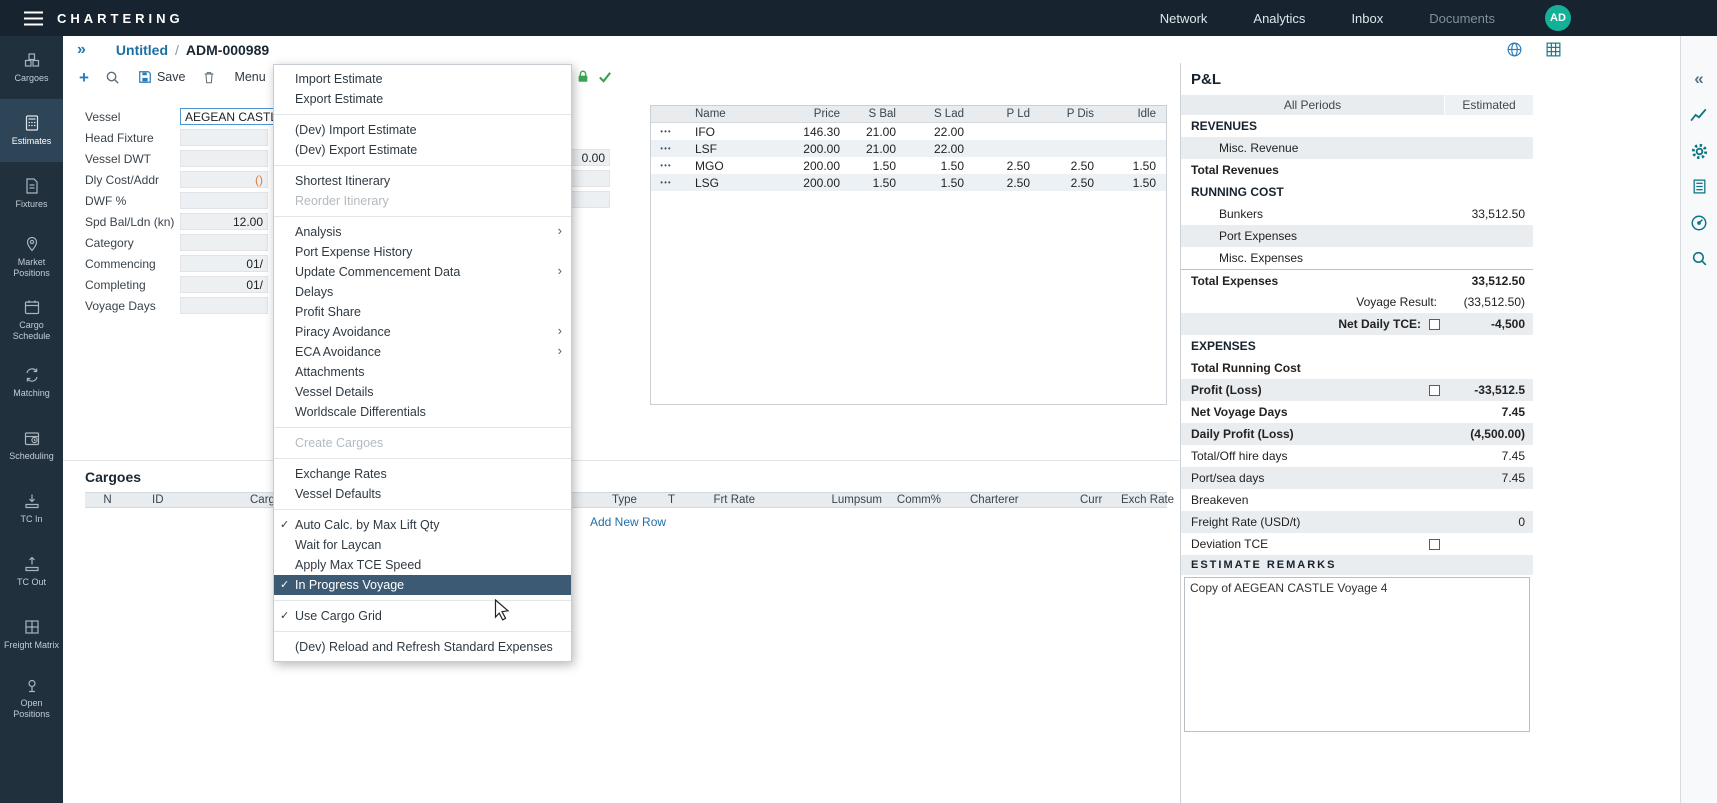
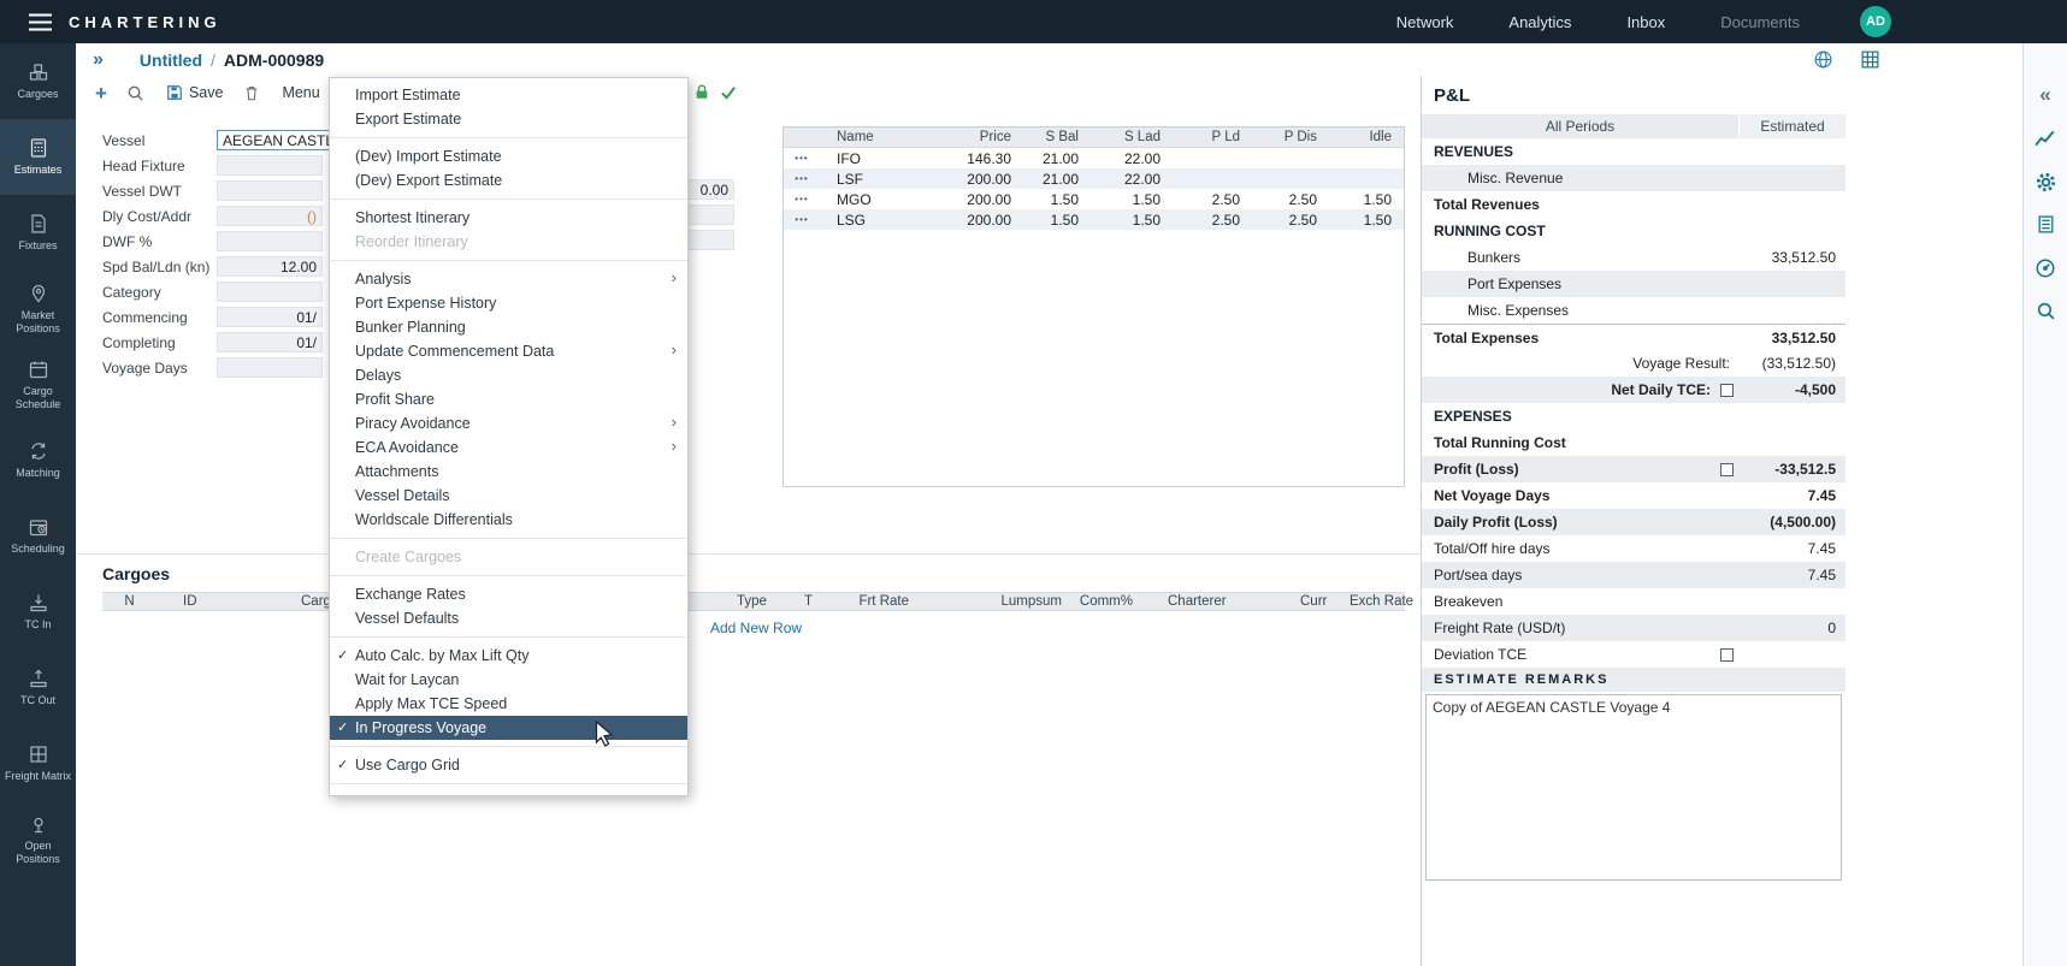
  CHARTERING
  Network
  Analytics
  Inbox
  Documents
  AD
  Cargoes
  Estimates
  Fixtures
  Market Positions
  Cargo Schedule
  Matching
  Scheduling
  TC In
  TC Out
  Freight Matrix
  Open Positions
  »
  Untitled
  /
  ADM-000989
  +
  Save
  Menu
  Vessel
  AEGEAN CAST
  Head Fixture
  Vessel DWT
  Dly Cost/Addr
  ()
  DWF %
  Spd Bal/Ldn (kn)
  12.00
  Category
  Commencing
  01/
  Completing
  01/
  Voyage Days
  0.00
  Name
  Price
  S Bal
  S Lad
  P Ld
  P Dis
  Idle
  •••
  IFO
  146.30
  21.00
  22.00
  •••
  LSF
  200.00
  21.00
  22.00
  •••
  MGO
  200.00
  1.50
  1.50
  2.50
  2.50
  1.50
  •••
  LSG
  200.00
  1.50
  1.50
  2.50
  2.50
  1.50
  Cargoes
  N
  ID
  Carg
  Type
  T
  Frt Rate
  Lumpsum
  Comm%
  Charterer
  Curr
  Exch Rate
  Add New Row
  P&L
  All Periods
  Estimated
  REVENUES
  Misc. Revenue
  Total Revenues
  RUNNING COST
  Bunkers
  33,512.50
  Port Expenses
  Misc. Expenses
  Total Expenses
  33,512.50
  Voyage Result:
  (33,512.50)
  Net Daily TCE:
  -4,500
  EXPENSES
  Total Running Cost
  Profit (Loss)
  -33,512.5
  Net Voyage Days
  7.45
  Daily Profit (Loss)
  (4,500.00)
  Total/Off hire days
  7.45
  Port/sea days
  7.45
  Breakeven
  Freight Rate (USD/t)
  0
  Deviation TCE
  ESTIMATE REMARKS
  Copy of AEGEAN CASTLE Voyage 4
  «
  Import Estimate
  Export Estimate
  (Dev) Import Estimate
  (Dev) Export Estimate
  Shortest Itinerary
  Reorder Itinerary
  Analysis
  ›
  Port Expense History
+ Bunker Planning
  Update Commencement Data
  ›
  Delays
  Profit Share
  Piracy Avoidance
  ›
  ECA Avoidance
  ›
  Attachments
  Vessel Details
  Worldscale Differentials
  Create Cargoes
  Exchange Rates
  Vessel Defaults
  ✓
  Auto Calc. by Max Lift Qty
  Wait for Laycan
  Apply Max TCE Speed
  ✓
  In Progress Voyage
  ✓
  Use Cargo Grid
- (Dev) Reload and Refresh Standard Expenses
